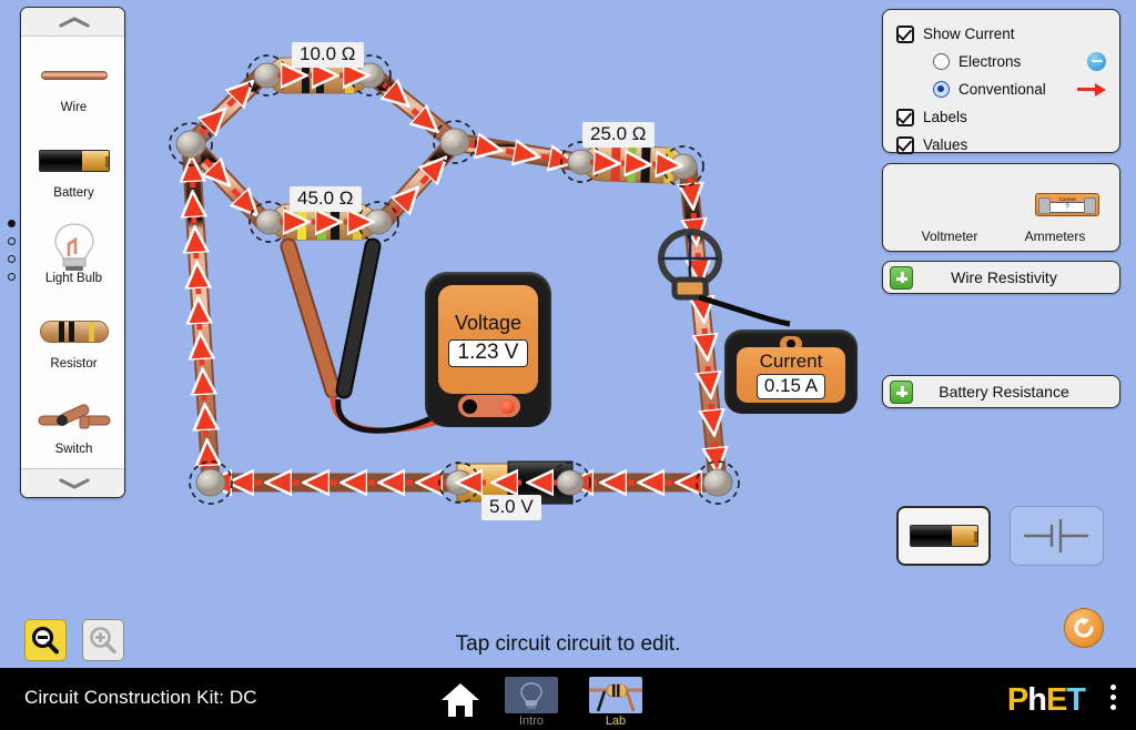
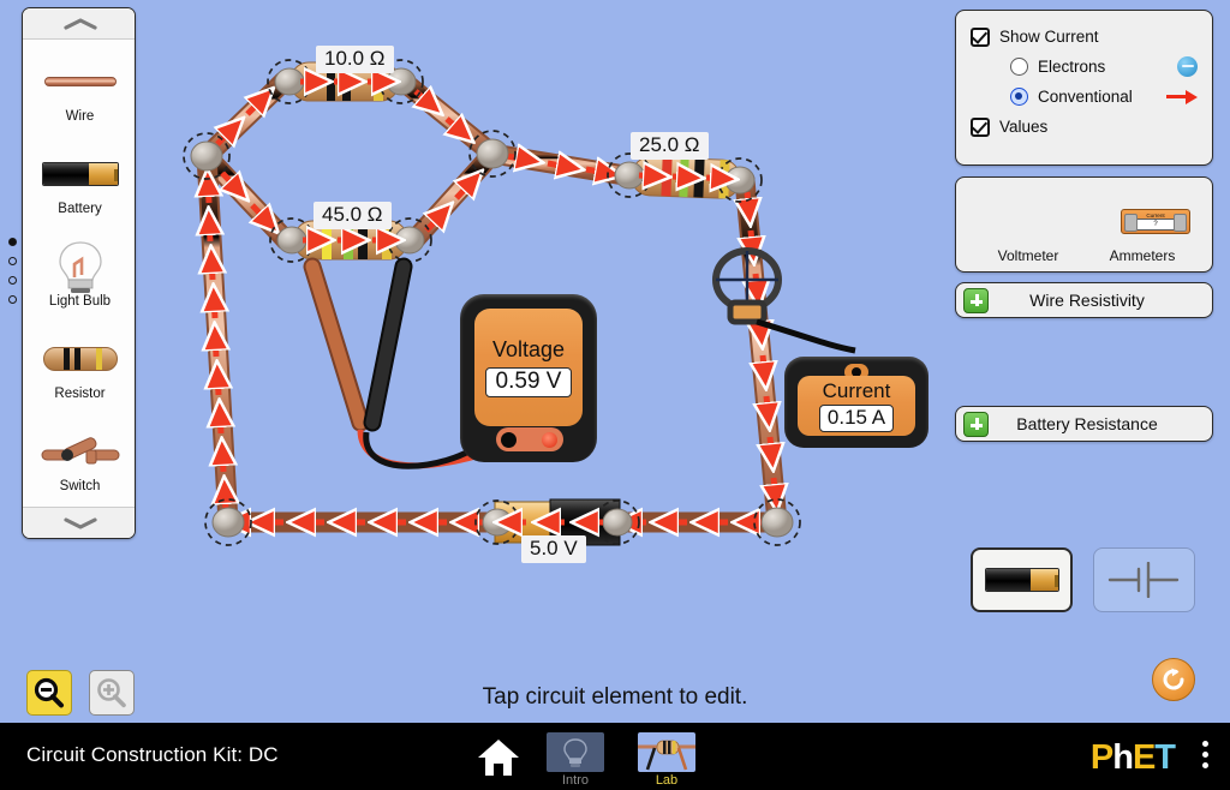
  10.0 Ω
  45.0 Ω
  25.0 Ω
  5.0 V
  Voltage
- 1.23 V
+ 0.59 V
  Current
  0.15 A
  Wire
  Battery
  Light Bulb
  Resistor
  Switch
  Show Current
  Electrons
  Conventional
- Labels
  Values
  Voltmeter
  Ammeters
  Wire Resistivity
  Battery Resistance
- Tap circuit circuit to edit.
+ Tap circuit element to edit.
  Circuit Construction Kit: DC
  Intro
  Lab
  PhET
